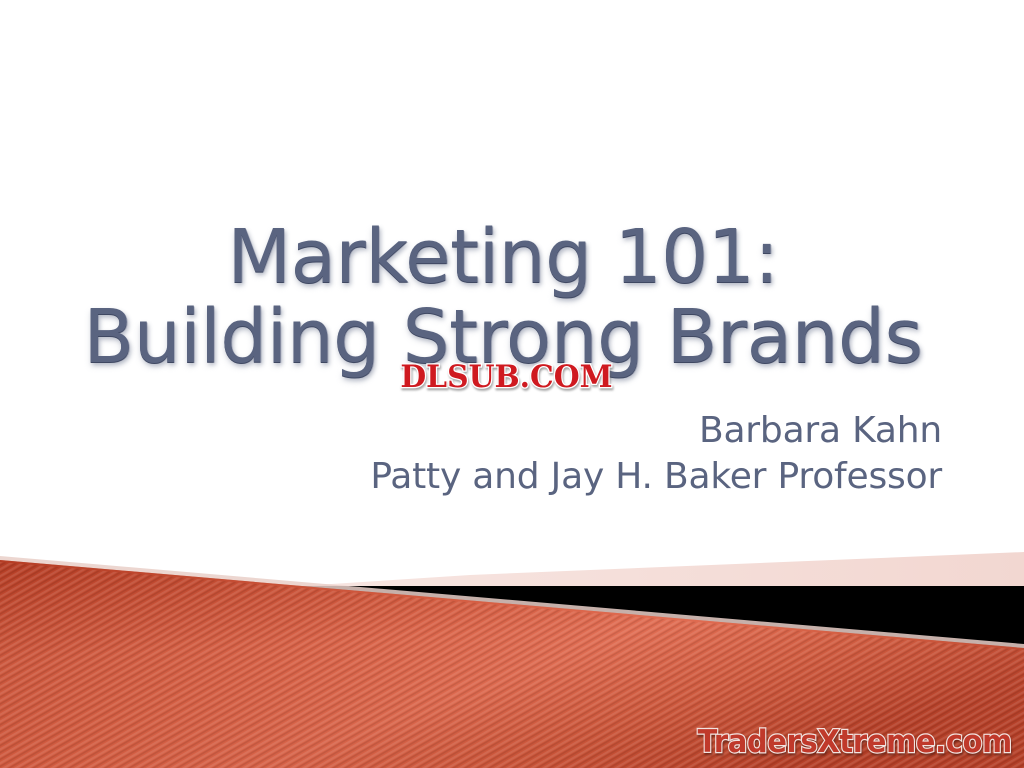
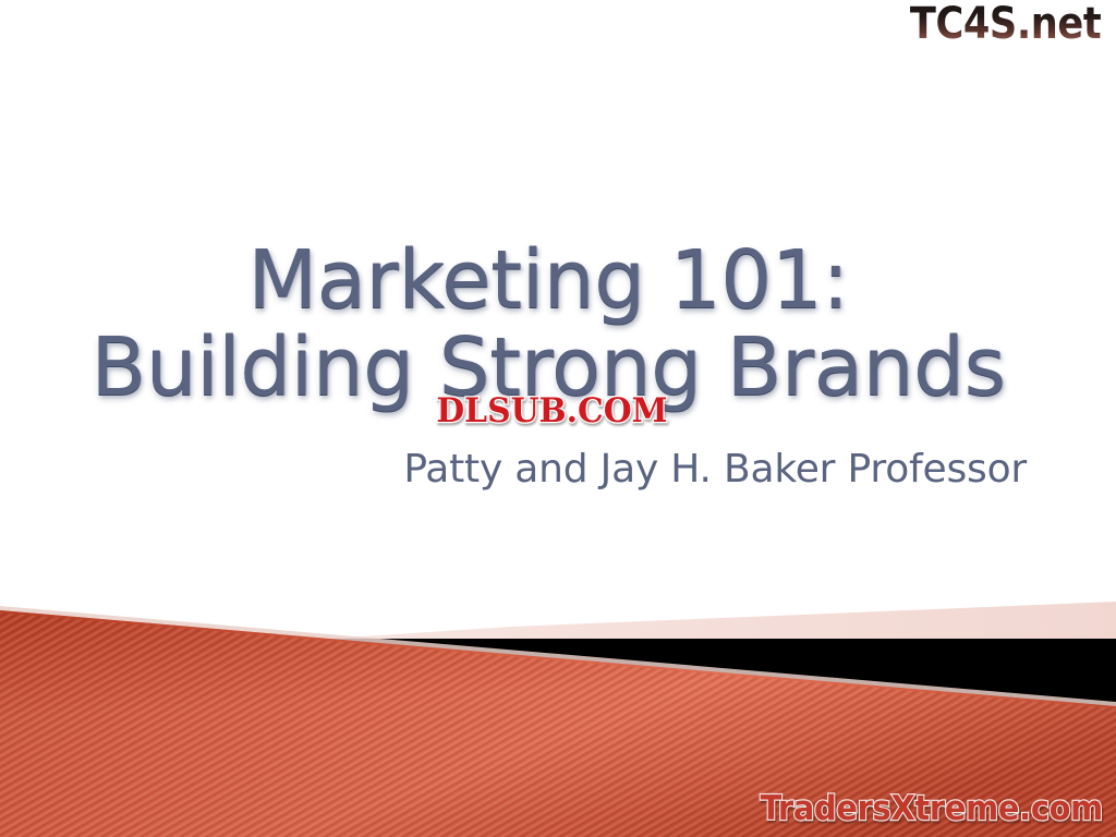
+ TC4S.net
  Marketing 101:
  Building Strong Brands
  DLSUB.COM
- Barbara Kahn
  Patty and Jay H. Baker Professor
  TradersXtreme.com
